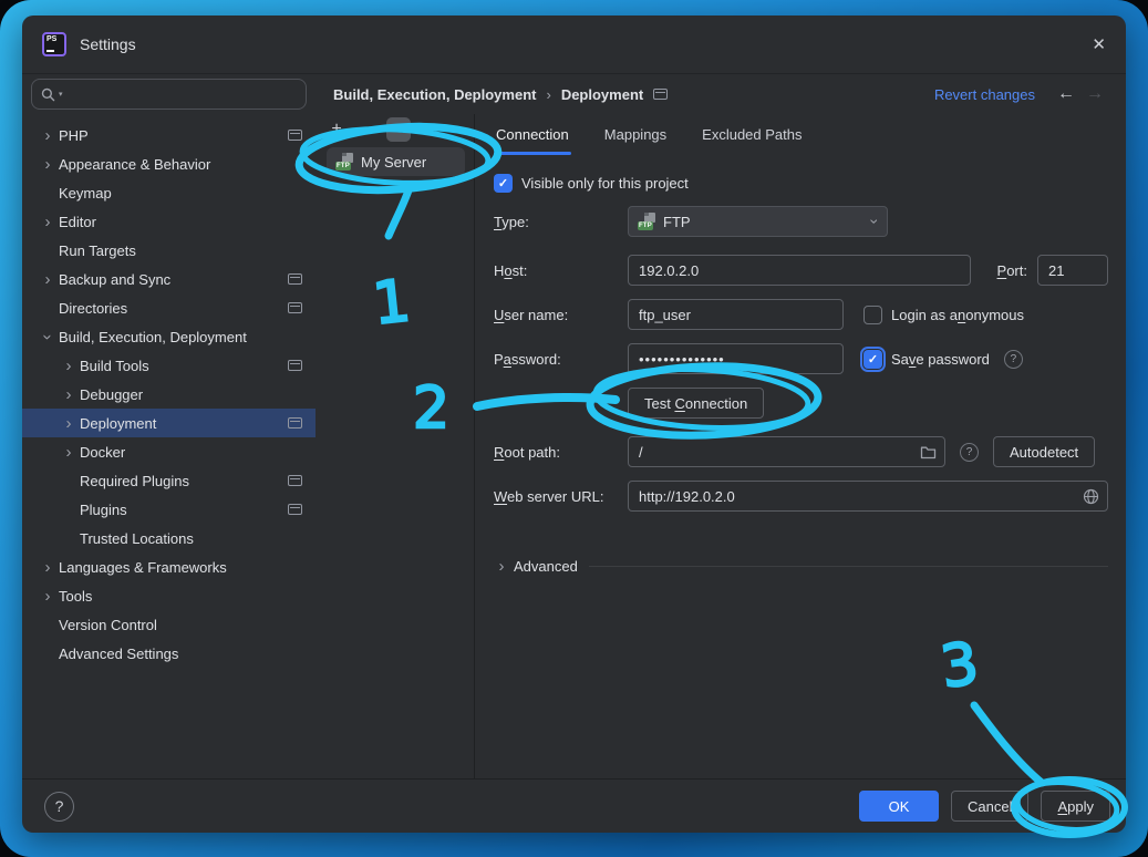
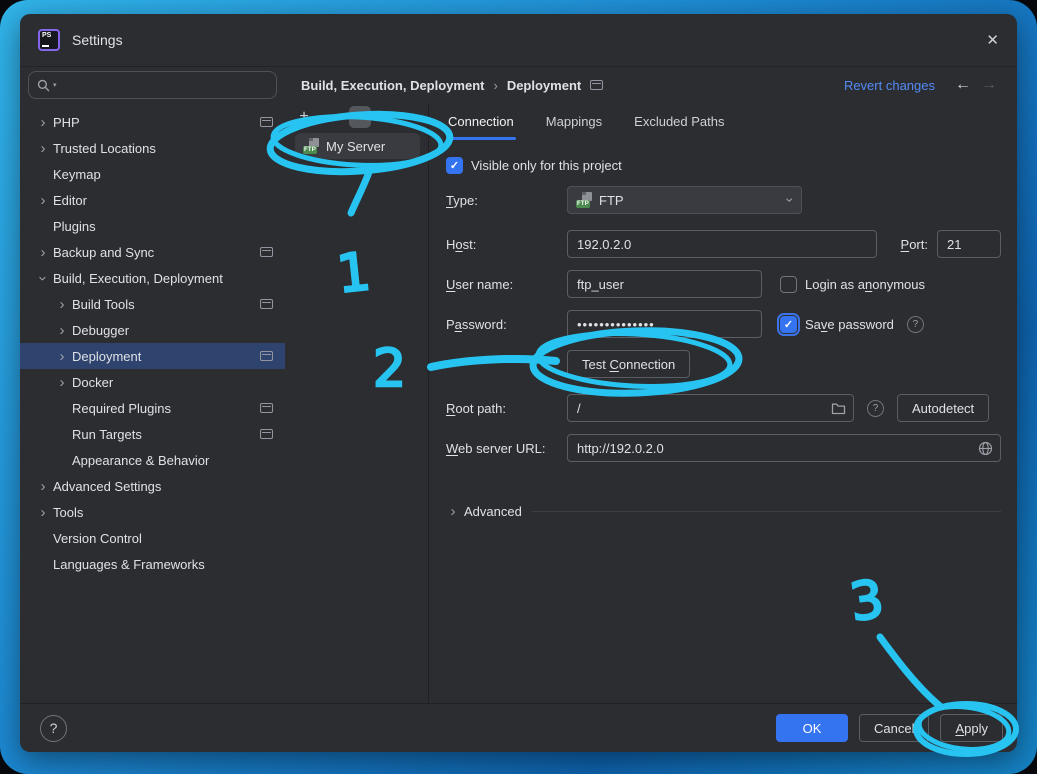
  Settings
  ✕
  ›
  PHP
  ›
- Appearance & Behavior
+ Trusted Locations
  Keymap
  ›
  Editor
- Run Targets
+ Plugins
  ›
  Backup and Sync
- Directories
  Build, Execution, Deployment
  ›
  Build Tools
  ›
  Debugger
  ›
  Deployment
  ›
  Docker
  Required Plugins
- Plugins
+ Run Targets
- Trusted Locations
+ Appearance & Behavior
  ›
- Languages & Frameworks
+ Advanced Settings
  ›
  Tools
  Version Control
- Advanced Settings
+ Languages & Frameworks
  Build, Execution, Deployment
  ›
  Deployment
  Revert changes
  ←
  →
  +
  My Server
  Connection
  Mappings
  Excluded Paths
  ✓
  Visible only for this project
  Type:
  FTP
  Host:
  192.0.2.0
  Port:
  21
  User name:
  ftp_user
  Login as anonymous
  Password:
  ••••••••••••••
  ✓
  Save password
  ?
  Test Connection
  Root path:
  /
  ?
  Autodetect
  Web server URL:
  http://192.0.2.0
  ›
  Advanced
  ?
  OK
  Cancel
  Apply
  2
